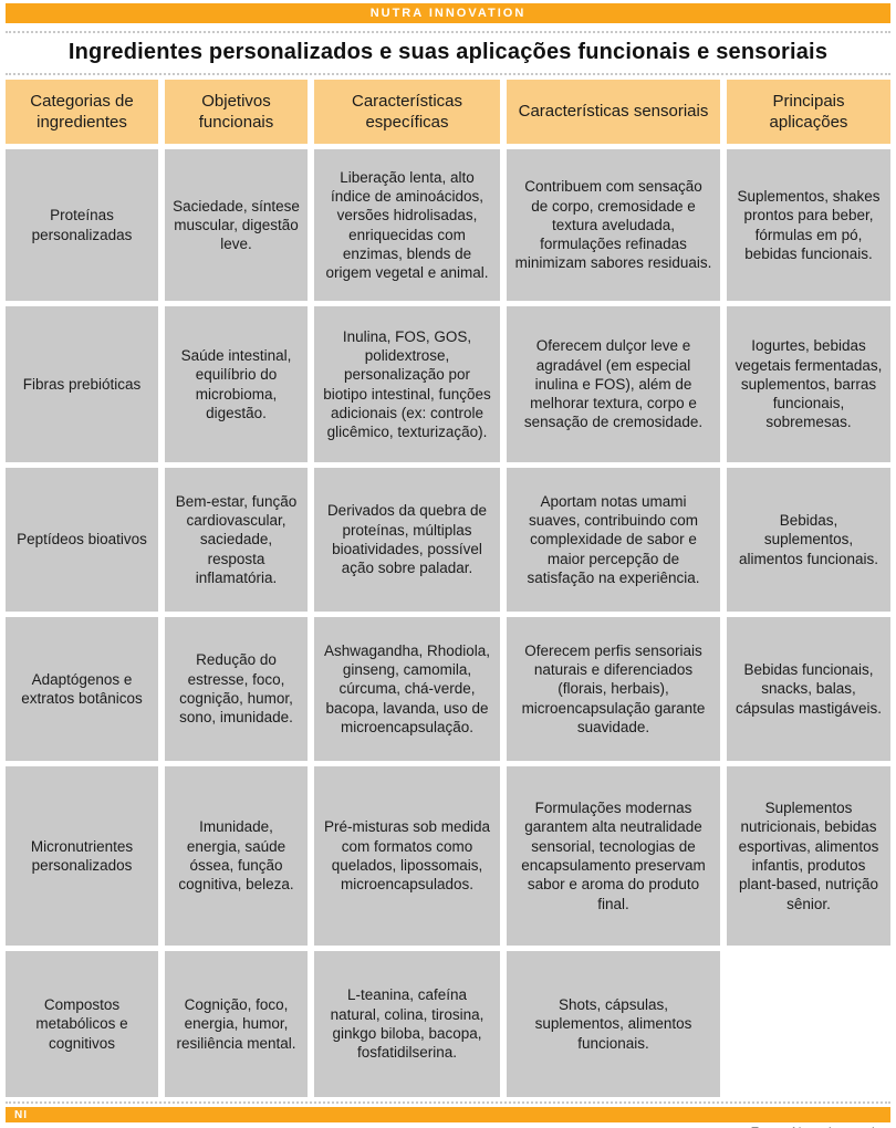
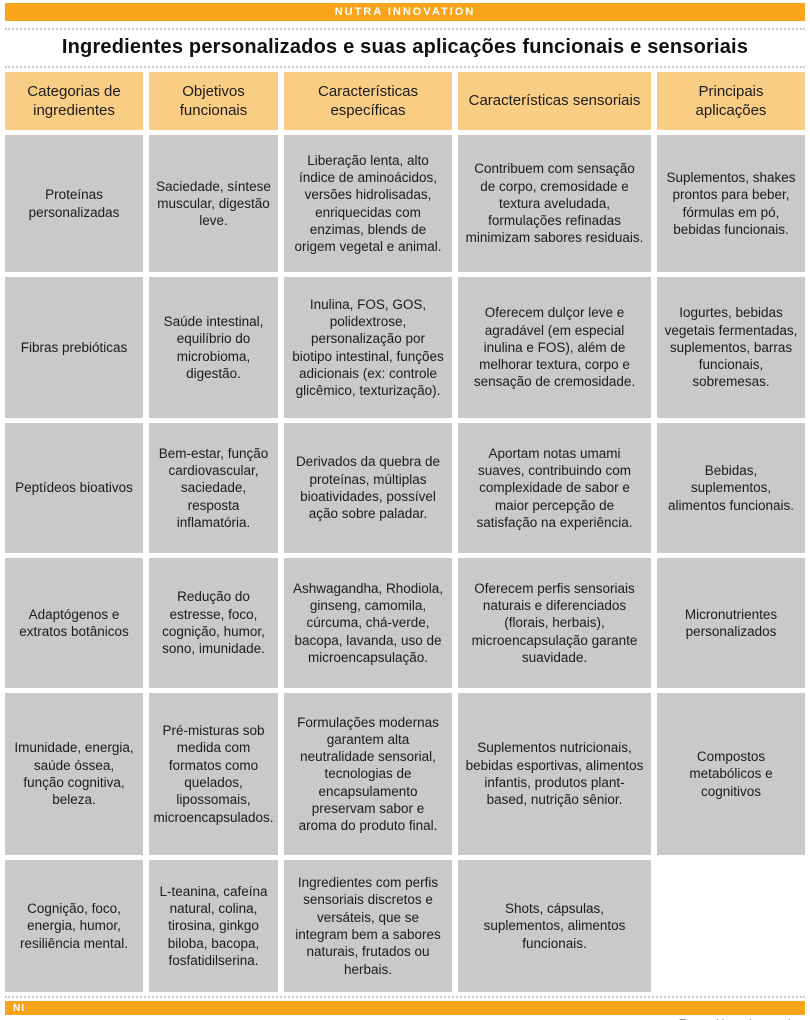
  NUTRA INNOVATION
  Ingredientes personalizados e suas aplicações funcionais e sensoriais
  Categorias de ingredientes
  Objetivos funcionais
  Características específicas
  Características sensoriais
  Principais aplicações
  Proteínas personalizadas
  Saciedade, síntese muscular, digestão leve.
  Liberação lenta, alto índice de aminoácidos, versões hidrolisadas, enriquecidas com enzimas, blends de origem vegetal e animal.
  Contribuem com sensação de corpo, cremosidade e textura aveludada, formulações refinadas minimizam sabores residuais.
  Suplementos, shakes prontos para beber, fórmulas em pó, bebidas funcionais.
  Fibras prebióticas
  Saúde intestinal, equilíbrio do microbioma, digestão.
  Inulina, FOS, GOS, polidextrose, personalização por biotipo intestinal, funções adicionais (ex: controle glicêmico, texturização).
  Oferecem dulçor leve e agradável (em especial inulina e FOS), além de melhorar textura, corpo e sensação de cremosidade.
  Iogurtes, bebidas vegetais fermentadas, suplementos, barras funcionais, sobremesas.
  Peptídeos bioativos
  Bem-estar, função cardiovascular, saciedade, resposta inflamatória.
  Derivados da quebra de proteínas, múltiplas bioatividades, possível ação sobre paladar.
  Aportam notas umami suaves, contribuindo com complexidade de sabor e maior percepção de satisfação na experiência.
  Bebidas, suplementos, alimentos funcionais.
  Adaptógenos e extratos botânicos
  Redução do estresse, foco, cognição, humor, sono, imunidade.
  Ashwagandha, Rhodiola, ginseng, camomila, cúrcuma, chá-verde, bacopa, lavanda, uso de microencapsulação.
  Oferecem perfis sensoriais naturais e diferenciados (florais, herbais), microencapsulação garante suavidade.
- Bebidas funcionais, snacks, balas, cápsulas mastigáveis.
  Micronutrientes personalizados
  Imunidade, energia, saúde óssea, função cognitiva, beleza.
  Pré-misturas sob medida com formatos como quelados, lipossomais, microencapsulados.
  Formulações modernas garantem alta neutralidade sensorial, tecnologias de encapsulamento preservam sabor e aroma do produto final.
  Suplementos nutricionais, bebidas esportivas, alimentos infantis, produtos plant-based, nutrição sênior.
  Compostos metabólicos e cognitivos
  Cognição, foco, energia, humor, resiliência mental.
  L-teanina, cafeína natural, colina, tirosina, ginkgo biloba, bacopa, fosfatidilserina.
+ Ingredientes com perfis sensoriais discretos e versáteis, que se integram bem a sabores naturais, frutados ou herbais.
  Shots, cápsulas, suplementos, alimentos funcionais.
  NI
